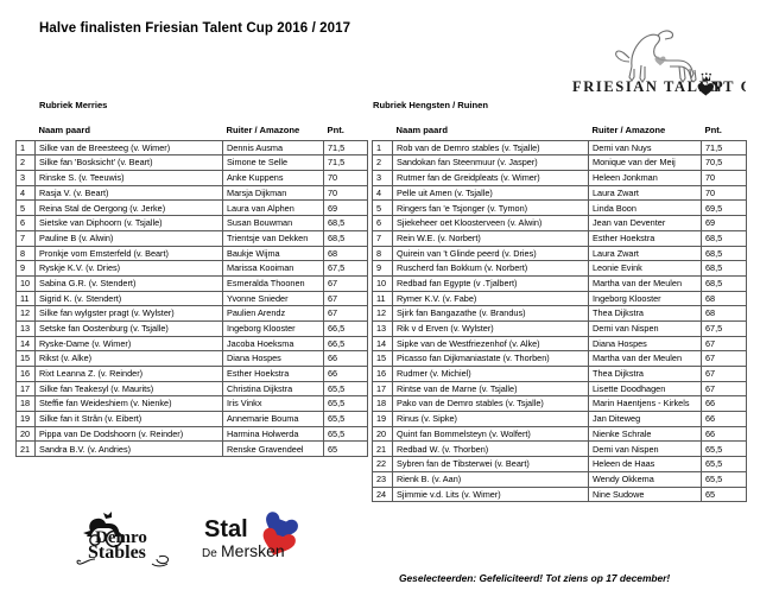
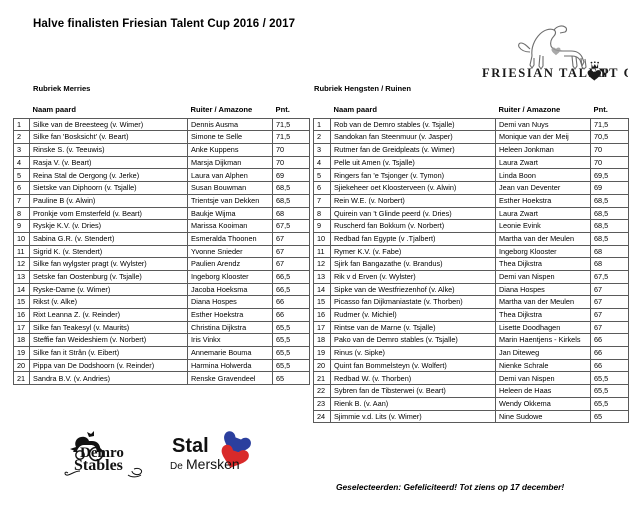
  Halve finalisten Friesian Talent Cup 2016 / 2017
  FRIESIAN TALNT
  P
  Rubriek Merries
  Rubriek Hengsten / Ruinen
  	Naam paard	Ruiter / Amazone	Pnt.
  1	Silke van de Breesteeg (v. Wimer)	Dennis Ausma	71,5
  2	Silke fan 'Bosksicht' (v. Beart)	Simone te Selle	71,5
  3	Rinske S. (v. Teeuwis)	Anke Kuppens	70
  4	Rasja V. (v. Beart)	Marsja Dijkman	70
  5	Reina Stal de Oergong (v. Jerke)	Laura van Alphen	69
  6	Sietske van Diphoorn (v. Tsjalle)	Susan Bouwman	68,5
  7	Pauline B (v. Alwin)	Trientsje van Dekken	68,5
  8	Pronkje vom Emsterfeld (v. Beart)	Baukje Wijma	68
  9	Ryskje K.V. (v. Dries)	Marissa Kooiman	67,5
  10	Sabina G.R. (v. Stendert)	Esmeralda Thoonen	67
  11	Sigrid K. (v. Stendert)	Yvonne Snieder	67
  12	Silke fan wylgster pragt (v. Wylster)	Paulien Arendz	67
  13	Setske fan Oostenburg (v. Tsjalle)	Ingeborg Klooster	66,5
  14	Ryske-Dame (v. Wimer)	Jacoba Hoeksma	66,5
  15	Rikst (v. Alke)	Diana Hospes	66
  16	Rixt Leanna Z. (v. Reinder)	Esther Hoekstra	66
  17	Silke fan Teakesyl (v. Maurits)	Christina Dijkstra	65,5
- 18	Steffie fan Weideshiem (v. Nienke)	Iris Vinkx	65,5
+ 18	Steffie fan Weideshiem (v. Norbert)	Iris Vinkx	65,5
  19	Silke fan it Strân (v. Eibert)	Annemarie Bouma	65,5
  20	Pippa van De Dodshoorn (v. Reinder)	Harmina Holwerda	65,5
  21	Sandra B.V. (v. Andries)	Renske Gravendeel	65
  	Naam paard	Ruiter / Amazone	Pnt.
  1	Rob van de Demro stables (v. Tsjalle)	Demi van Nuys	71,5
  2	Sandokan fan Steenmuur (v. Jasper)	Monique van der Meij	70,5
  3	Rutmer fan de Greidpleats (v. Wimer)	Heleen Jonkman	70
  4	Pelle uit Amen (v. Tsjalle)	Laura Zwart	70
  5	Ringers fan 'e Tsjonger (v. Tymon)	Linda Boon	69,5
  6	Sjiekeheer oet Kloosterveen (v. Alwin)	Jean van Deventer	69
  7	Rein W.E. (v. Norbert)	Esther Hoekstra	68,5
  8	Quirein van 't Glinde peerd (v. Dries)	Laura Zwart	68,5
  9	Ruscherd fan Bokkum (v. Norbert)	Leonie Evink	68,5
  10	Redbad fan Egypte (v .Tjalbert)	Martha van der Meulen	68,5
  11	Rymer K.V. (v. Fabe)	Ingeborg Klooster	68
  12	Sjirk fan Bangazathe (v. Brandus)	Thea Dijkstra	68
  13	Rik v d Erven (v. Wylster)	Demi van Nispen	67,5
  14	Sipke van de Westfriezenhof (v. Alke)	Diana Hospes	67
  15	Picasso fan Dijkmaniastate (v. Thorben)	Martha van der Meulen	67
  16	Rudmer (v. Michiel)	Thea Dijkstra	67
  17	Rintse van de Marne (v. Tsjalle)	Lisette Doodhagen	67
  18	Pako van de Demro stables (v. Tsjalle)	Marin Haentjens - Kirkels	66
  19	Rinus (v. Sipke)	Jan Diteweg	66
  20	Quint fan Bommelsteyn (v. Wolfert)	Nienke Schrale	66
  21	Redbad W. (v. Thorben)	Demi van Nispen	65,5
  22	Sybren fan de Tibsterwei (v. Beart)	Heleen de Haas	65,5
  23	Rienk B. (v. Aan)	Wendy Okkema	65,5
  24	Sjimmie v.d. Lits (v. Wimer)	Nine Sudowe	65
  Demro
  Stables
  Stal
  De
  Mersken
  Geselecteerden: Gefeliciteerd! Tot ziens op 17 december!
